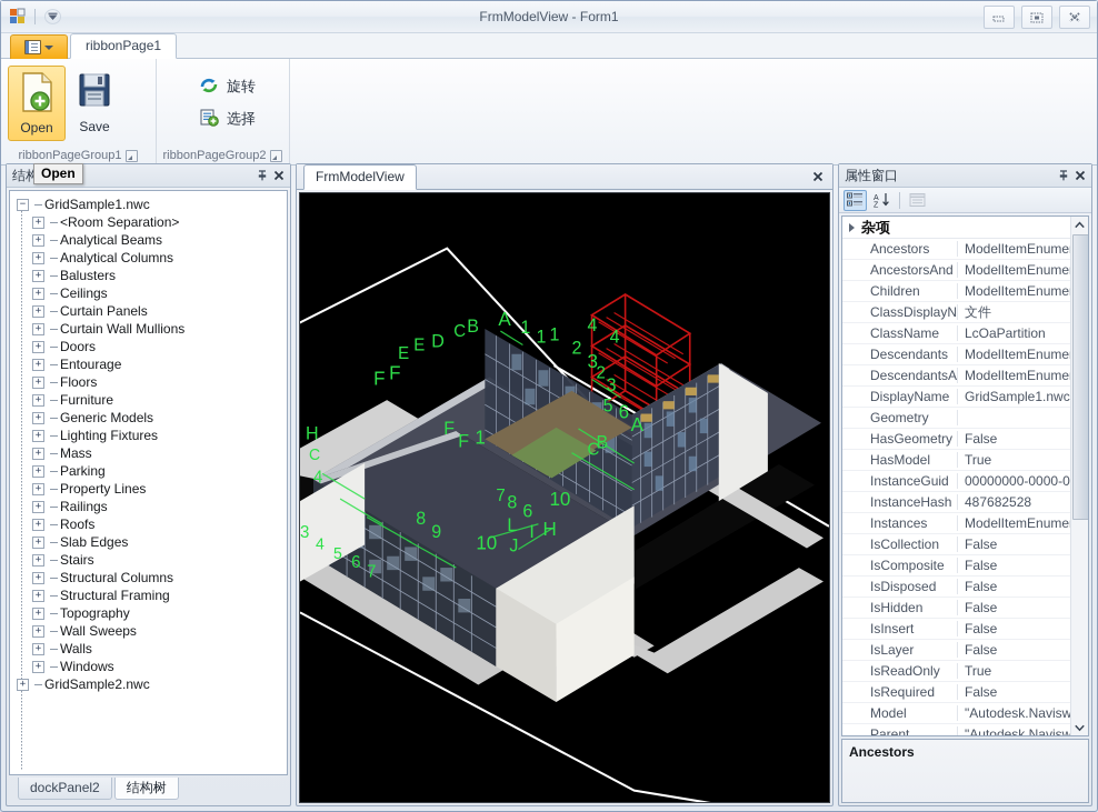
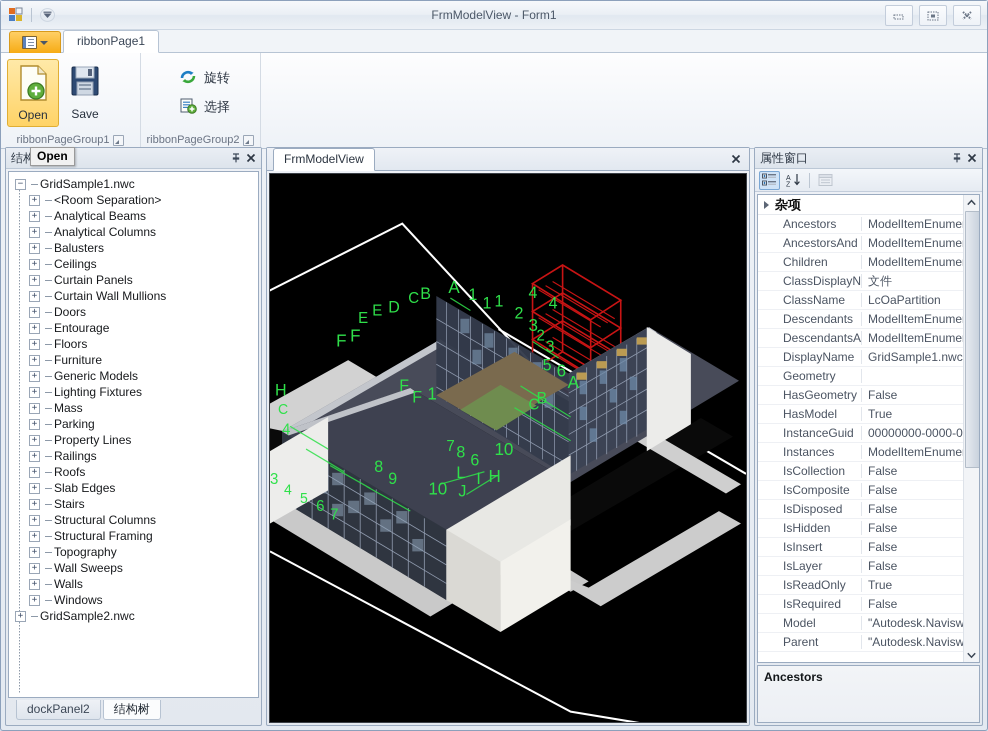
  FrmModelView - Form1
  ribbonPage1
  Open
  Save
  ribbonPageGroup1
  旋转
  选择
  ribbonPageGroup2
  Open
  −
  GridSample1.nwc
  +
  <Room Separation>
  +
  Analytical Beams
  +
  Analytical Columns
  +
  Balusters
  +
  Ceilings
  +
  Curtain Panels
  +
  Curtain Wall Mullions
  +
  Doors
  +
  Entourage
  +
  Floors
  +
  Furniture
  +
  Generic Models
  +
  Lighting Fixtures
  +
  Mass
  +
  Parking
  +
  Property Lines
  +
  Railings
  +
  Roofs
  +
  Slab Edges
  +
  Stairs
  +
  Structural Columns
  +
  Structural Framing
  +
  Topography
  +
  Wall Sweeps
  +
  Walls
  +
  Windows
  +
  GridSample2.nwc
  dockPanel2
  结构树
  FrmModelView
  F
  F
  E
  E
  D
  C
  B
  A
  F
  F
  1
  1
  1
  1
  2
  3
  2
  3
  5
  6
  A
  B
  C
  8
  6
  7
  8
  9
  10
  J
  I
  H
  10
  L
  H
  C
  4
  3
  4
  5
  6
  7
  4
  4
  属性窗口
  杂项
  Ancestors
  ModelItemEnume
  AncestorsAnd
  ModelItemEnume
  Children
  ModelItemEnume
  ClassDisplayN
  文件
  ClassName
  LcOaPartition
  Descendants
  ModelItemEnume
  DescendantsA
  ModelItemEnume
  DisplayName
  GridSample1.nwc
  Geometry
  HasGeometry
  False
  HasModel
  True
  InstanceGuid
  00000000-0000-0
- InstanceHash
- 487682528
  Instances
  ModelItemEnume
  IsCollection
  False
  IsComposite
  False
  IsDisposed
  False
  IsHidden
  False
  IsInsert
  False
  IsLayer
  False
  IsReadOnly
  True
  IsRequired
  False
  Model
  "Autodesk.Navisw
  Parent
  "Autodesk.Navisw
  Ancestors
